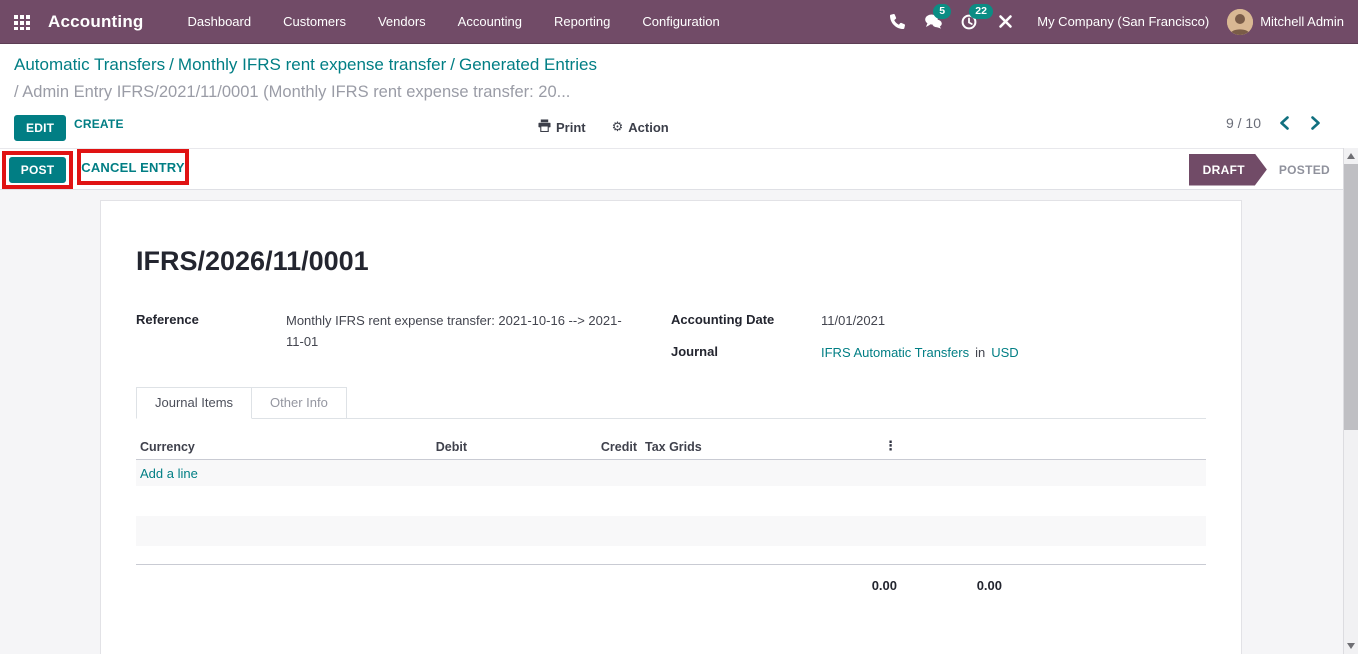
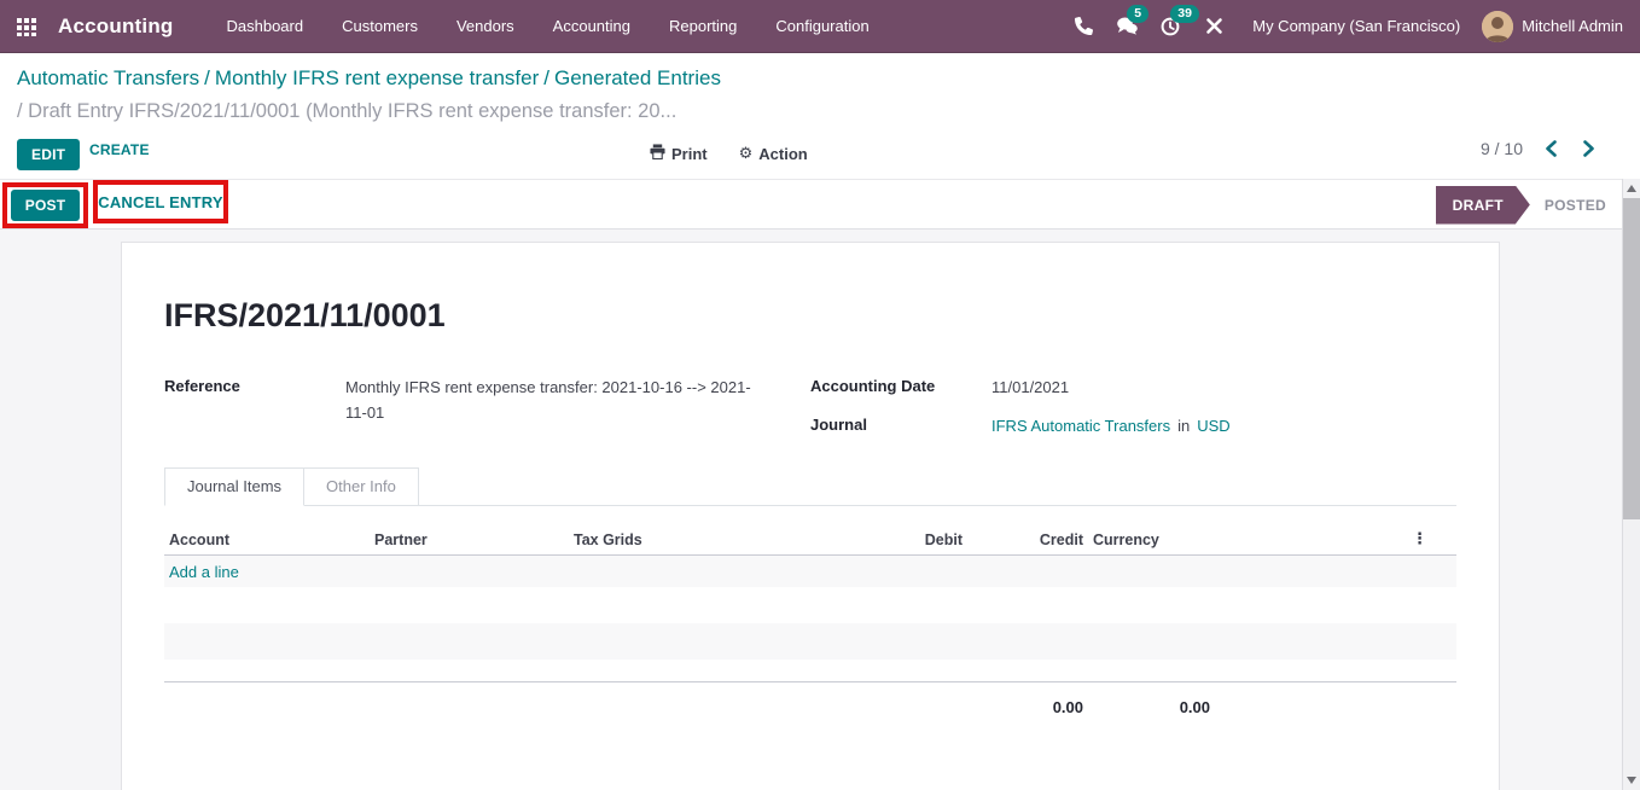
  Accounting
  Dashboard
  Customers
  Vendors
  Accounting
  Reporting
  Configuration
  5
- 22
+ 39
  My Company (San Francisco)
  Mitchell Admin
  Automatic Transfers / Monthly IFRS rent expense transfer / Generated Entries
- / Admin Entry IFRS/2021/11/0001 (Monthly IFRS rent expense transfer: 20...
+ / Draft Entry IFRS/2021/11/0001 (Monthly IFRS rent expense transfer: 20...
  EDIT
  CREATE
  Print
  ⚙
  Action
  9 / 10
  POST
  CANCEL ENTRY
  DRAFT
  POSTED
- IFRS/2026/11/0001
+ IFRS/2021/11/0001
  Reference
  Monthly IFRS rent expense transfer: 2021-10-16 --> 2021-11-01
  Accounting Date
  11/01/2021
  Journal
  IFRS Automatic Transfers in USD
  Journal Items
  Other Info
+ Account
+ Partner
- Currency
+ Tax Grids
  Debit
  Credit
- Tax Grids
+ Currency
  ⋮
  Add a line
  0.00
  0.00
